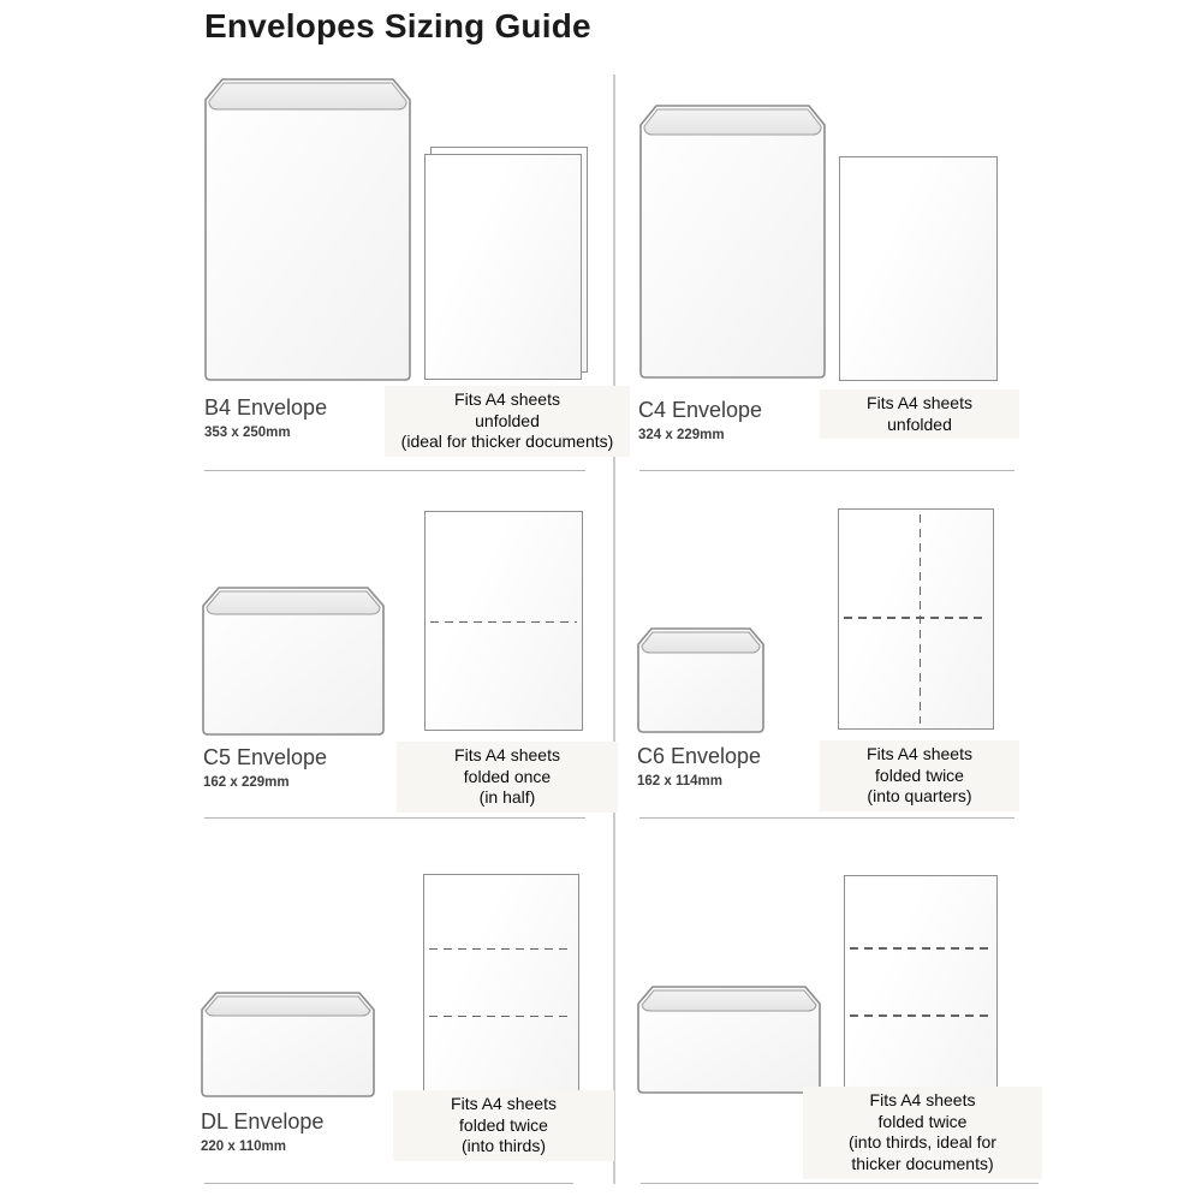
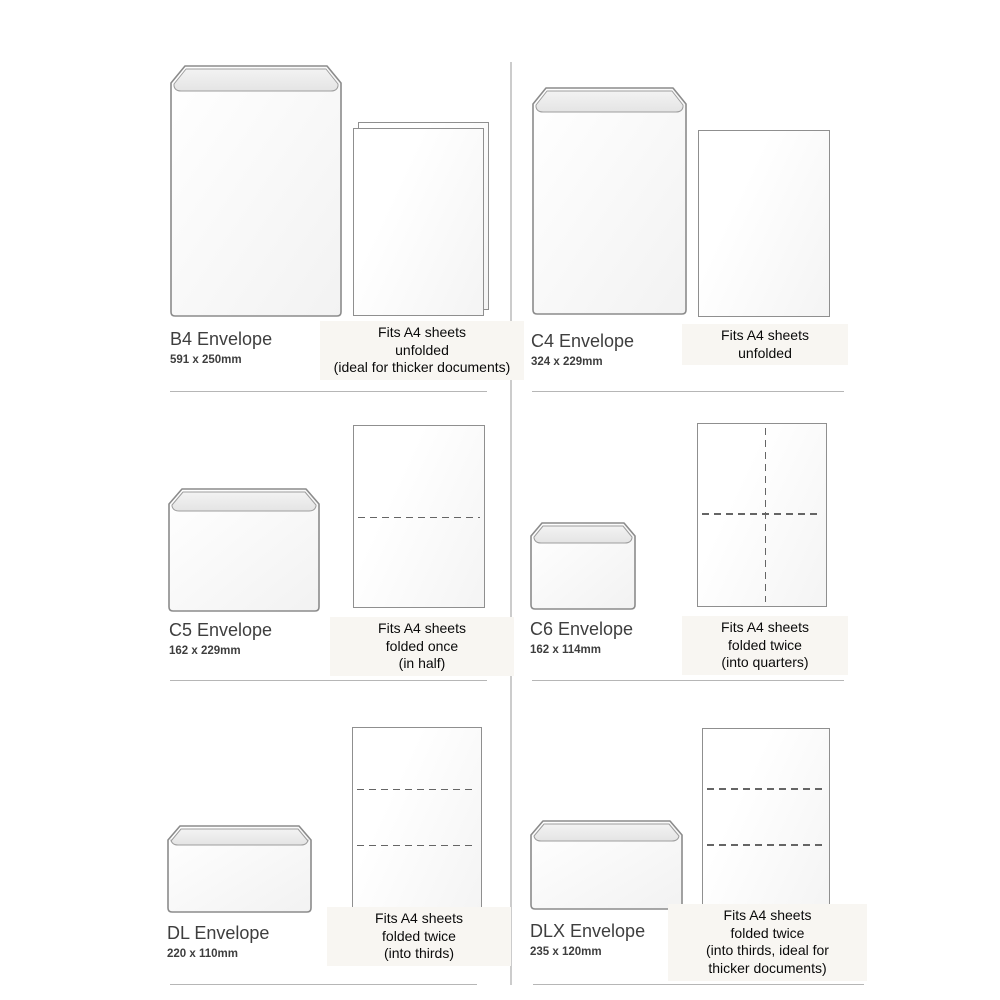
- Envelopes Sizing Guide
  B4 Envelope
- 353 x 250mm
+ 591 x 250mm
  Fits A4 sheets
  unfolded
  (ideal for thicker documents)
  C4 Envelope
  324 x 229mm
  Fits A4 sheets
  unfolded
  C5 Envelope
  162 x 229mm
  Fits A4 sheets
  folded once
  (in half)
  C6 Envelope
  162 x 114mm
  Fits A4 sheets
  folded twice
  (into quarters)
  DL Envelope
  220 x 110mm
  Fits A4 sheets
  folded twice
  (into thirds)
+ DLX Envelope
+ 235 x 120mm
  Fits A4 sheets
  folded twice
  (into thirds, ideal for
  thicker documents)
